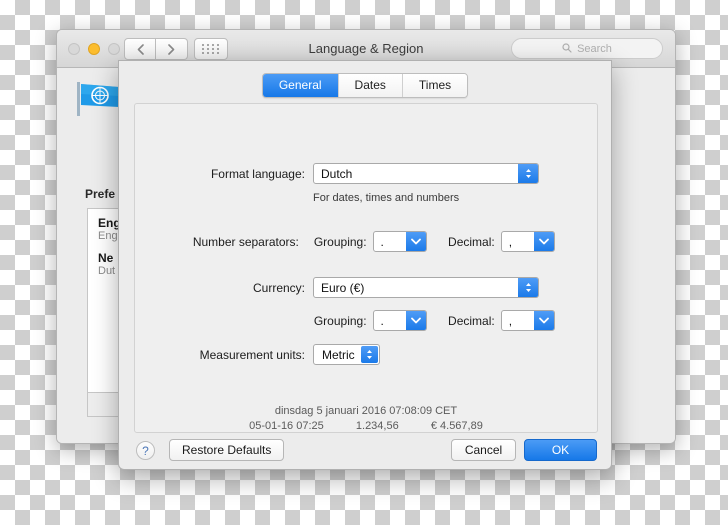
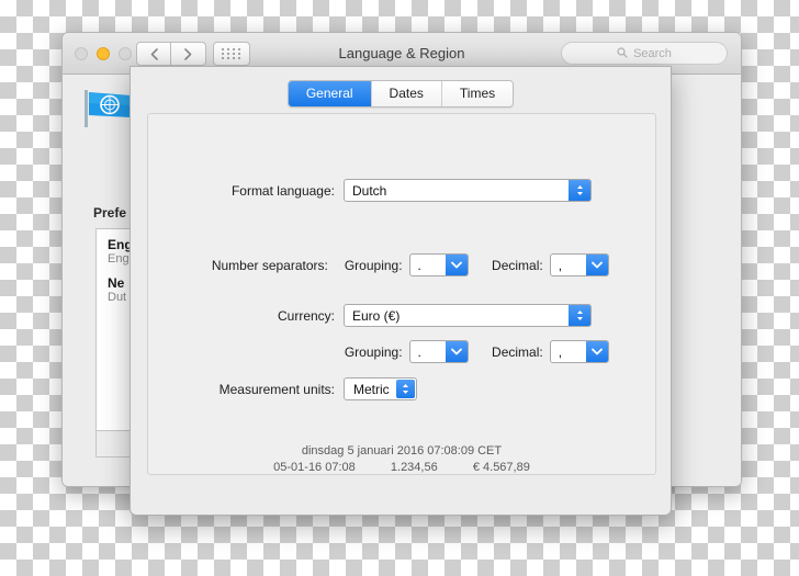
  Language & Region
  Search
  Prefe
  Eng
  Eng
  Ne
  Dut
  General
  Dates
  Times
  Format language:
  Dutch
- For dates, times and numbers
  Number separators:
  Grouping:
  .
  Decimal:
  ,
  Currency:
  Euro (€)
  Grouping:
  .
  Decimal:
  ,
  Measurement units:
  Metric
  dinsdag 5 januari 2016 07:08:09 CET
- 05-01-16 07:25 1.234,56 € 4.567,89
+ 05-01-16 07:08 1.234,56 € 4.567,89
- ?
- Restore Defaults
- Cancel
- OK
